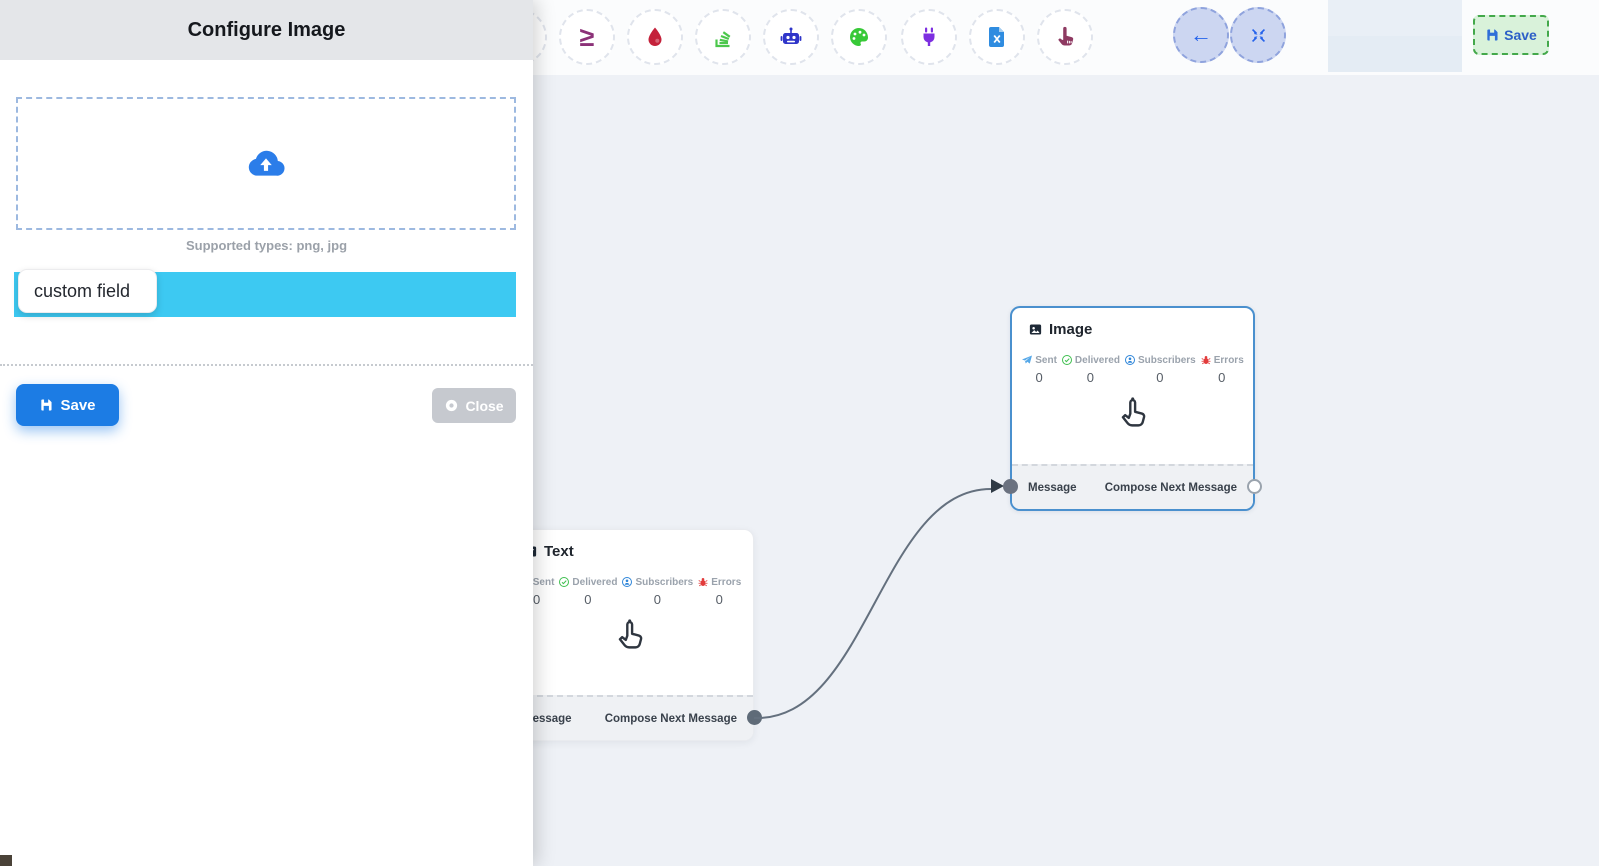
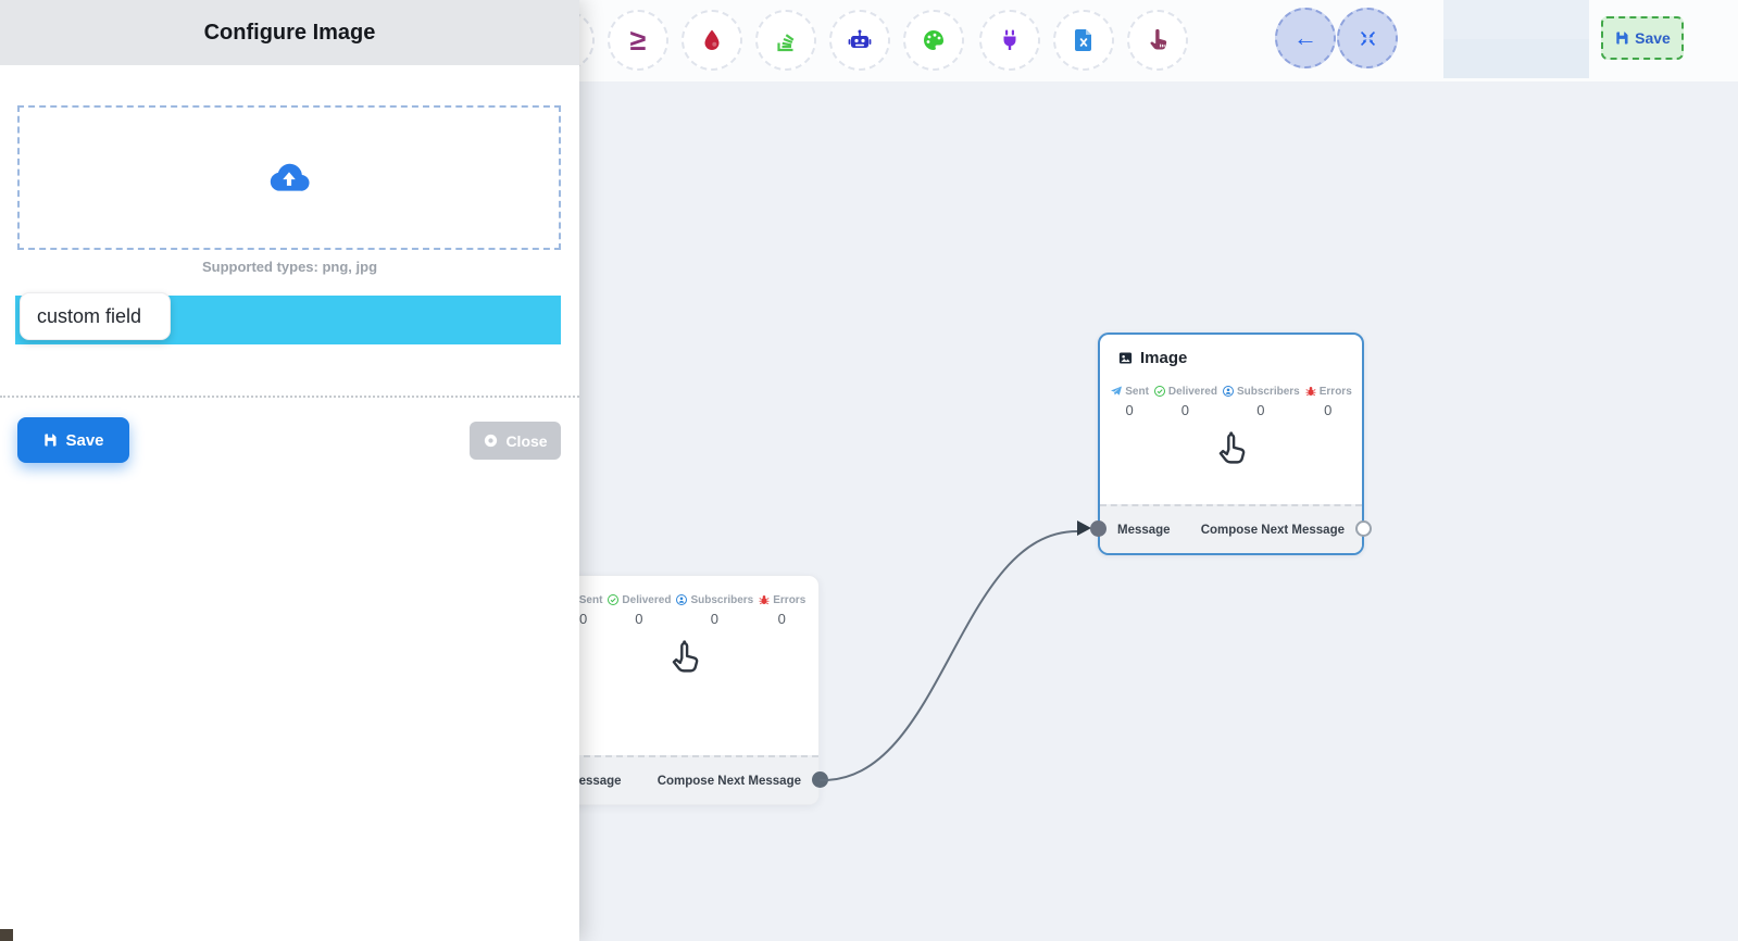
  ≥
  ←
  Save
- Text
  Sent
  0
  Delivered
  0
  Subscribers
  0
  Errors
  0
  essage
  Compose Next Message
  Image
  Sent
  0
  Delivered
  0
  Subscribers
  0
  Errors
  0
  Message
  Compose Next Message
  Configure Image
  Supported types: png, jpg
  custom field
  Save
  Close
